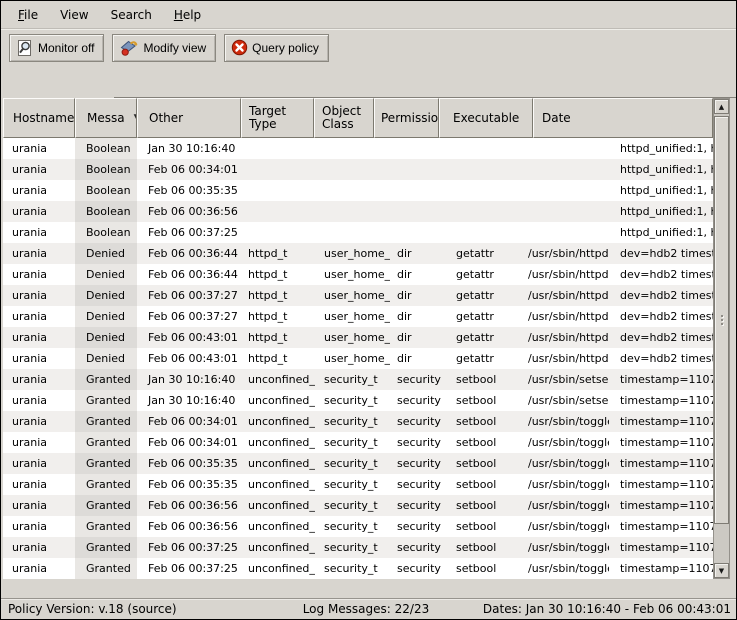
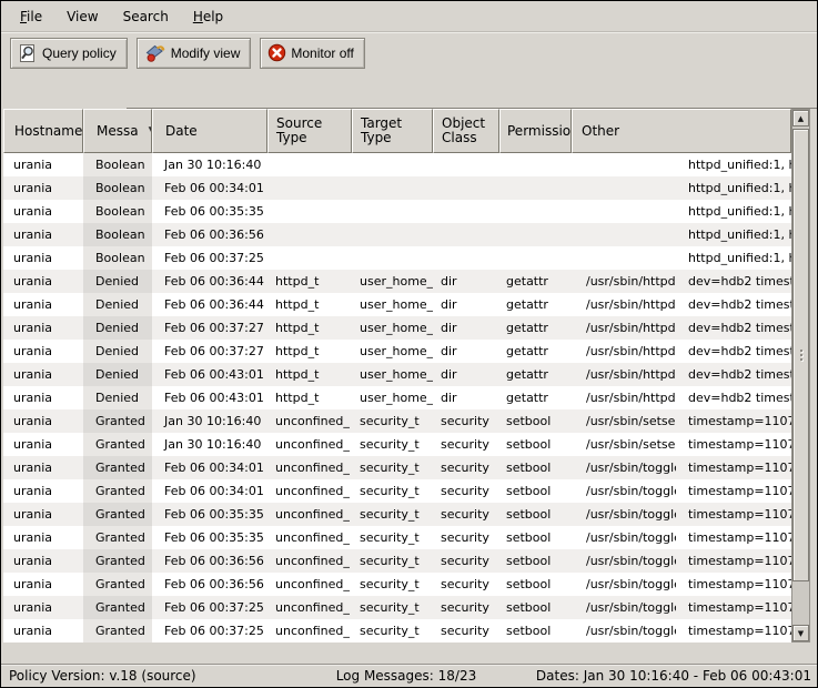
  File
  View
  Search
  Help
- Monitor off
+ Query policy
  Modify view
- Query policy
+ Monitor off
  Hostname
  Messa
- Other
+ Date
+ Source Type
  Target Type
  Object Class
  Permissio
- Executable
- Date
+ Other
  urania
  Boolean
  Jan 30 10:16:40
  httpd_unified:1,
  urania
  Boolean
  Feb 06 00:34:01
  httpd_unified:1,
  urania
  Boolean
  Feb 06 00:35:35
  httpd_unified:1,
  urania
  Boolean
  Feb 06 00:36:56
  httpd_unified:1,
  urania
  Boolean
  Feb 06 00:37:25
  httpd_unified:1,
  urania
  Denied
  Feb 06 00:36:44
  httpd_t
  user_home_
  dir
  getattr
  /usr/sbin/httpd
  dev=hdb2 times
  urania
  Denied
  Feb 06 00:36:44
  httpd_t
  user_home_
  dir
  getattr
  /usr/sbin/httpd
  dev=hdb2 times
  urania
  Denied
  Feb 06 00:37:27
  httpd_t
  user_home_
  dir
  getattr
  /usr/sbin/httpd
  dev=hdb2 times
  urania
  Denied
  Feb 06 00:37:27
  httpd_t
  user_home_
  dir
  getattr
  /usr/sbin/httpd
  dev=hdb2 times
  urania
  Denied
  Feb 06 00:43:01
  httpd_t
  user_home_
  dir
  getattr
  /usr/sbin/httpd
  dev=hdb2 times
  urania
  Denied
  Feb 06 00:43:01
  httpd_t
  user_home_
  dir
  getattr
  /usr/sbin/httpd
  dev=hdb2 times
  urania
  Granted
  Jan 30 10:16:40
  unconfined_
  security_t
  security
  setbool
  /usr/sbin/setse
  timestamp=110
  urania
  Granted
  Jan 30 10:16:40
  unconfined_
  security_t
  security
  setbool
  /usr/sbin/setse
  timestamp=110
  urania
  Granted
  Feb 06 00:34:01
  unconfined_
  security_t
  security
  setbool
  /usr/sbin/toggl
  timestamp=110
  urania
  Granted
  Feb 06 00:34:01
  unconfined_
  security_t
  security
  setbool
  /usr/sbin/toggl
  timestamp=110
  urania
  Granted
  Feb 06 00:35:35
  unconfined_
  security_t
  security
  setbool
  /usr/sbin/toggl
  timestamp=110
  urania
  Granted
  Feb 06 00:35:35
  unconfined_
  security_t
  security
  setbool
  /usr/sbin/toggl
  timestamp=110
  urania
  Granted
  Feb 06 00:36:56
  unconfined_
  security_t
  security
  setbool
  /usr/sbin/toggl
  timestamp=110
  urania
  Granted
  Feb 06 00:36:56
  unconfined_
  security_t
  security
  setbool
  /usr/sbin/toggl
  timestamp=110
  urania
  Granted
  Feb 06 00:37:25
  unconfined_
  security_t
  security
  setbool
  /usr/sbin/toggl
  timestamp=110
  urania
  Granted
  Feb 06 00:37:25
  unconfined_
  security_t
  security
  setbool
  /usr/sbin/toggl
  timestamp=110
  ▲
  ▼
  Policy Version: v.18 (source)
- Log Messages: 22/23
+ Log Messages: 18/23
  Dates: Jan 30 10:16:40 - Feb 06 00:43:01
